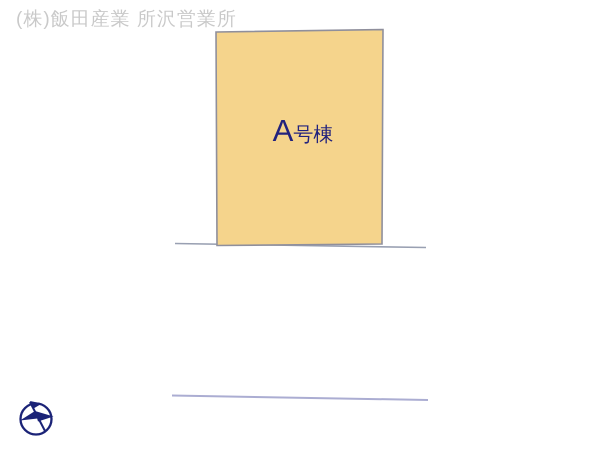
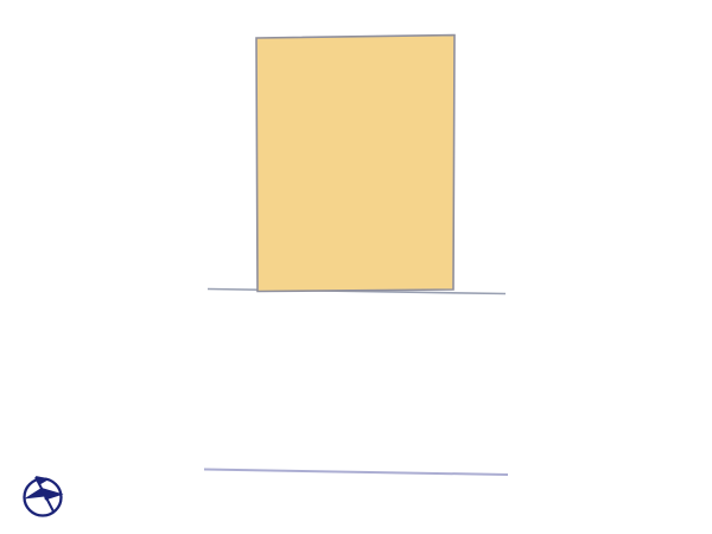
- (株)飯田産業 所沢営業所
- A号棟
